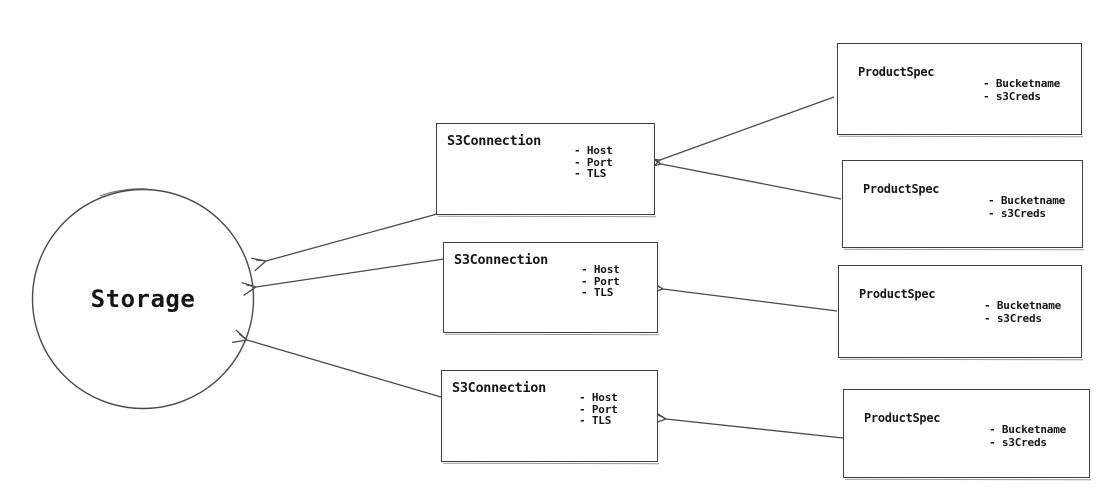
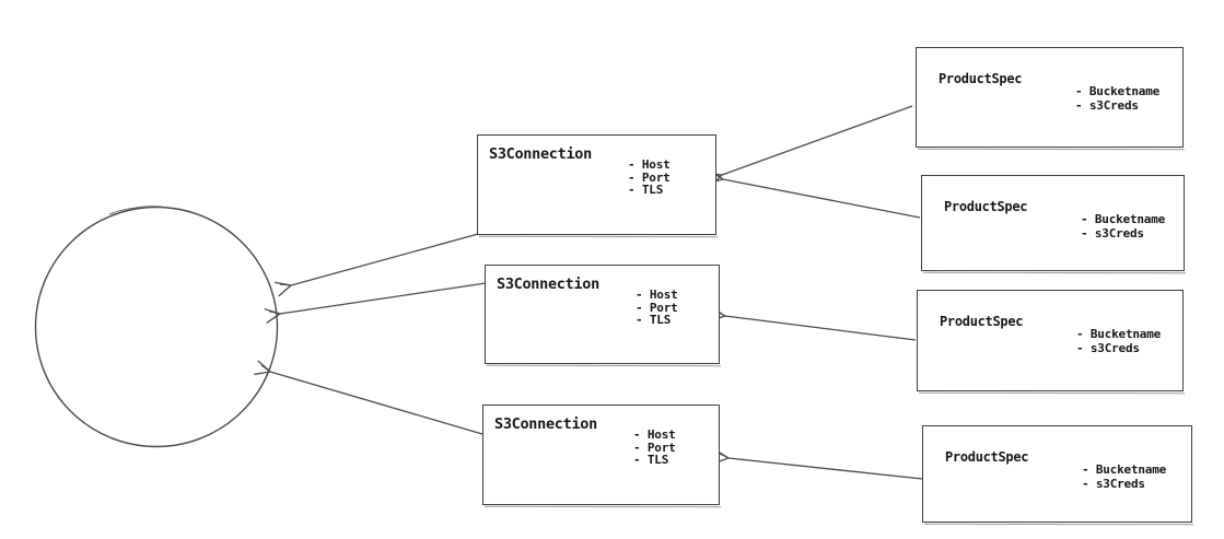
- Storage
  S3Connection
  - Host
  - Port
  - TLS
  S3Connection
  - Host
  - Port
  - TLS
  S3Connection
  - Host
  - Port
  - TLS
  ProductSpec
  - Bucketname
  - s3Creds
  ProductSpec
  - Bucketname
  - s3Creds
  ProductSpec
  - Bucketname
  - s3Creds
  ProductSpec
  - Bucketname
  - s3Creds
